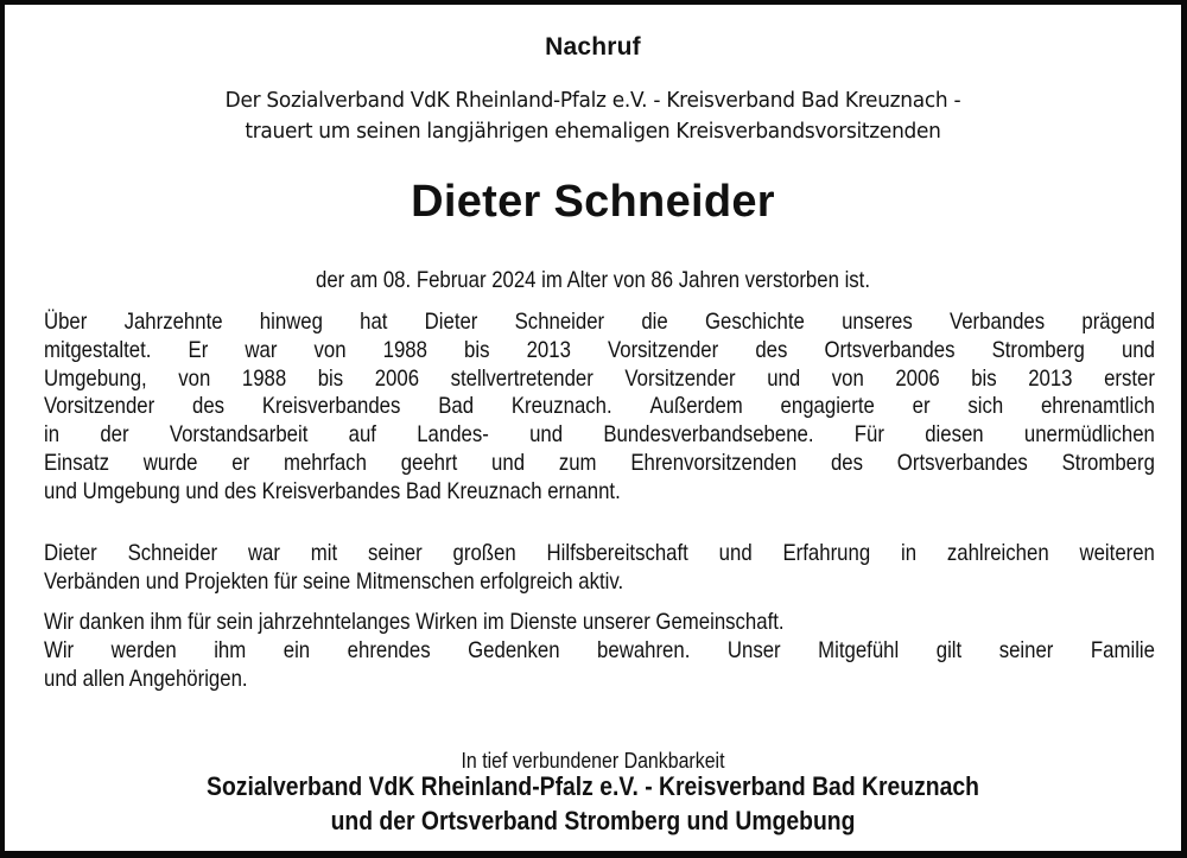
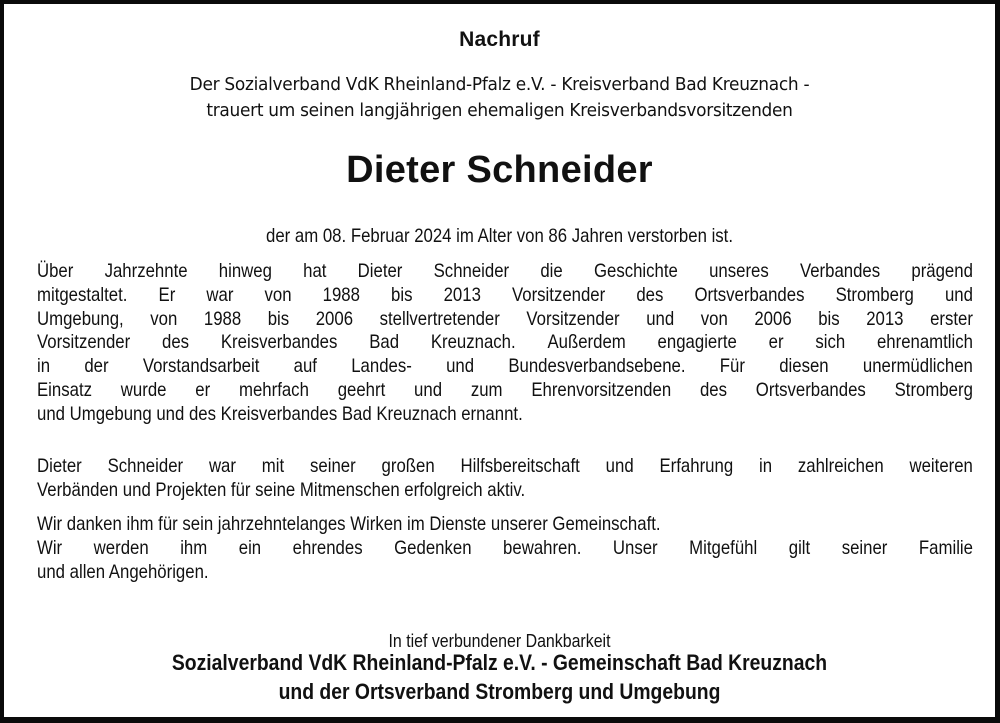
  Nachruf
  Der Sozialverband VdK Rheinland-Pfalz e.V. - Kreisverband Bad Kreuznach -
  trauert um seinen langjährigen ehemaligen Kreisverbandsvorsitzenden
  Dieter Schneider
  der am 08. Februar 2024 im Alter von 86 Jahren verstorben ist.
  Über
  Jahrzehnte
  hinweg
  hat
  Dieter
  Schneider
  die
  Geschichte
  unseres
  Verbandes
  prägend
  mitgestaltet.
  Er
  war
  von
  1988
  bis
  2013
  Vorsitzender
  des
  Ortsverbandes
  Stromberg
  und
  Umgebung,
  von
  1988
  bis
  2006
  stellvertretender
  Vorsitzender
  und
  von
  2006
  bis
  2013
  erster
  Vorsitzender
  des
  Kreisverbandes
  Bad
  Kreuznach.
  Außerdem
  engagierte
  er
  sich
  ehrenamtlich
  in
  der
  Vorstandsarbeit
  auf
  Landes-
  und
  Bundesverbandsebene.
  Für
  diesen
  unermüdlichen
  Einsatz
  wurde
  er
  mehrfach
  geehrt
  und
  zum
  Ehrenvorsitzenden
  des
  Ortsverbandes
  Stromberg
  und Umgebung und des Kreisverbandes Bad Kreuznach ernannt.
  Dieter
  Schneider
  war
  mit
  seiner
  großen
  Hilfsbereitschaft
  und
  Erfahrung
  in
  zahlreichen
  weiteren
  Verbänden und Projekten für seine Mitmenschen erfolgreich aktiv.
  Wir danken ihm für sein jahrzehntelanges Wirken im Dienste unserer Gemeinschaft.
  Wir
  werden
  ihm
  ein
  ehrendes
  Gedenken
  bewahren.
  Unser
  Mitgefühl
  gilt
  seiner
  Familie
  und allen Angehörigen.
  In tief verbundener Dankbarkeit
- Sozialverband VdK Rheinland-Pfalz e.V. - Kreisverband Bad Kreuznach
+ Sozialverband VdK Rheinland-Pfalz e.V. - Gemeinschaft Bad Kreuznach
  und der Ortsverband Stromberg und Umgebung
